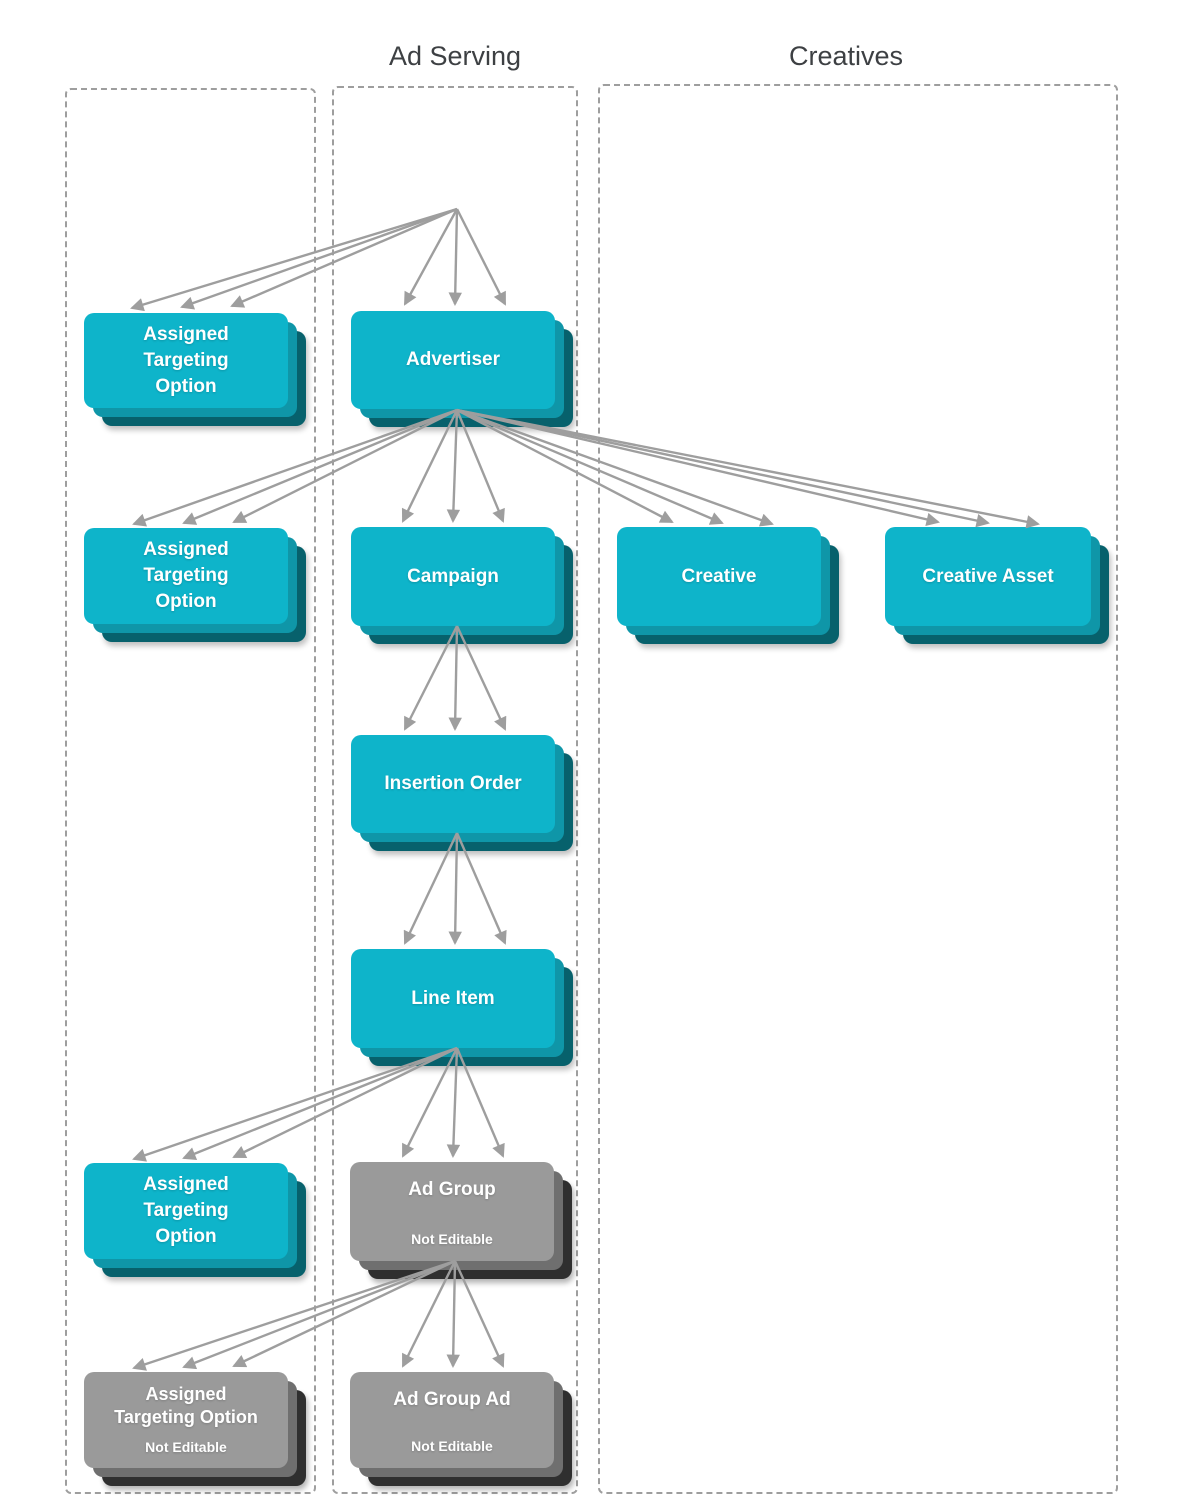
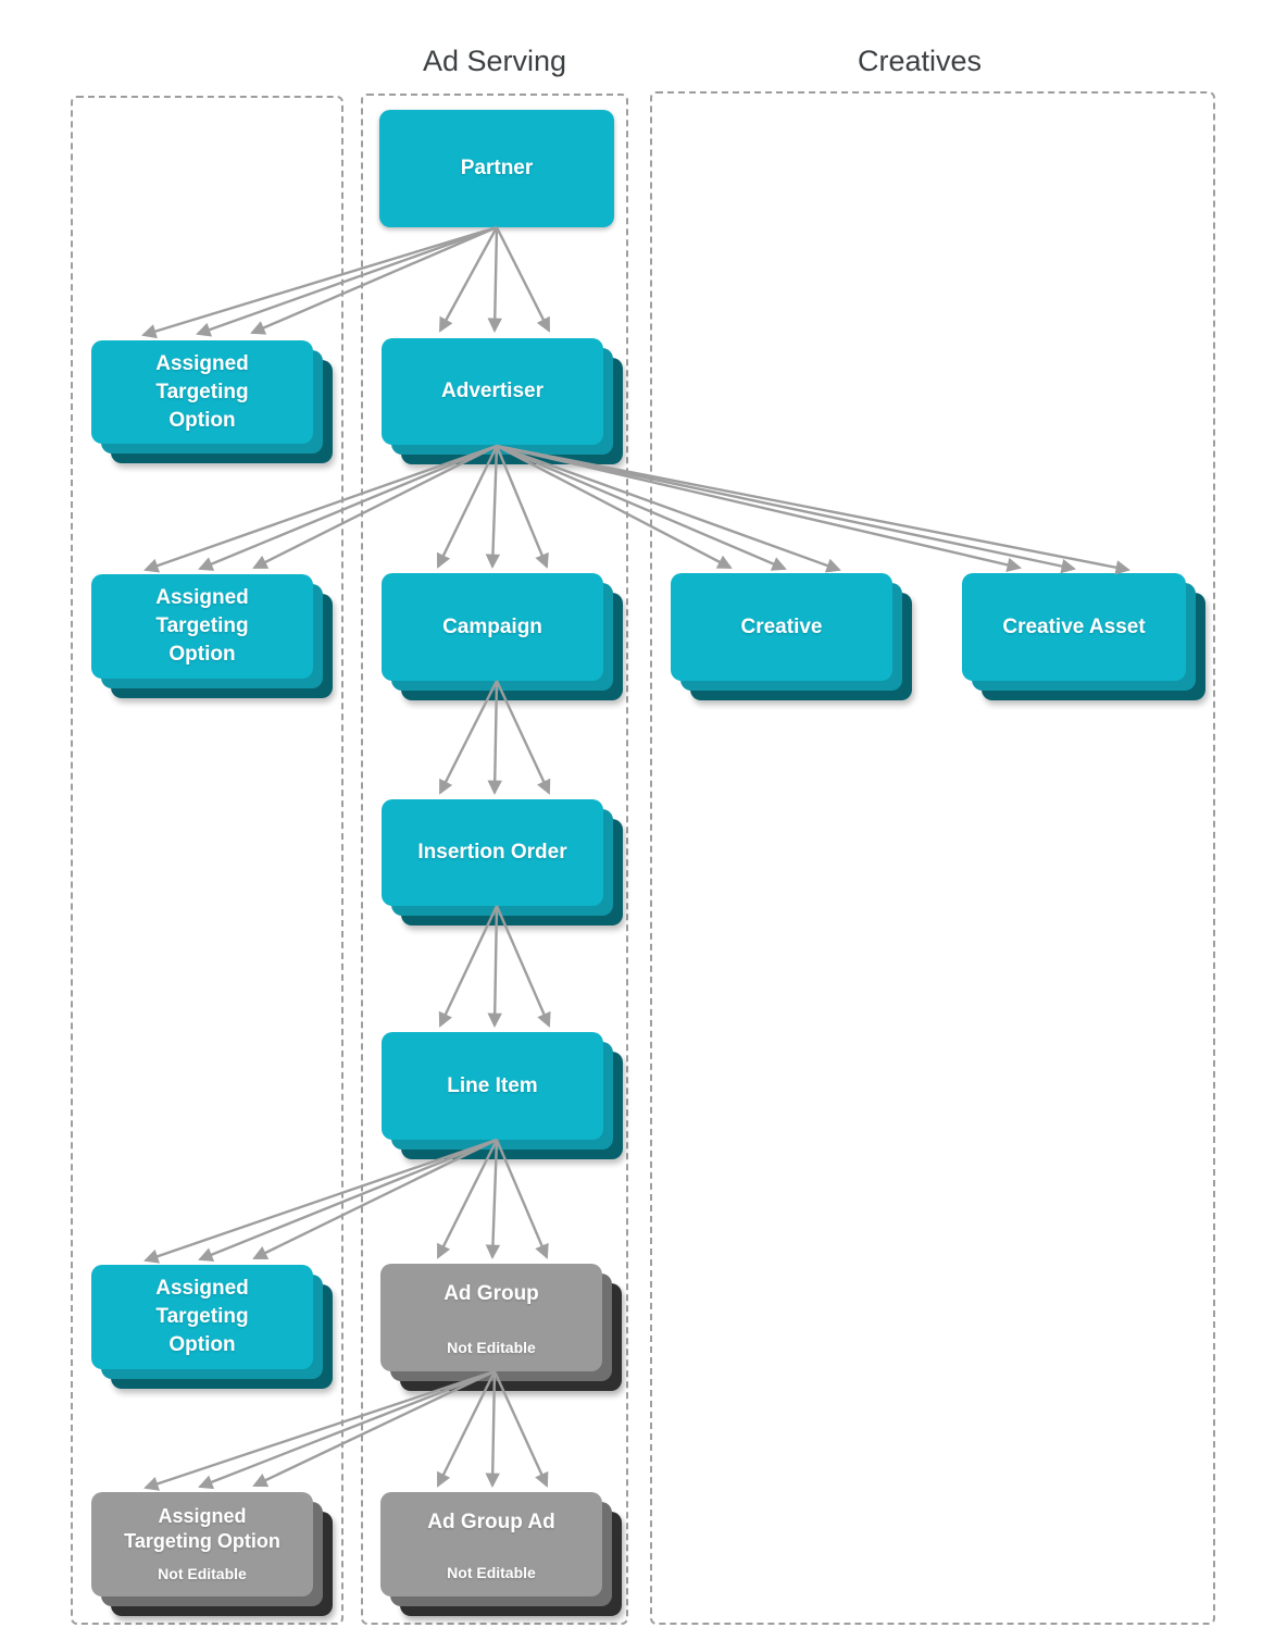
  Ad Serving
  Creatives
+ Partner
  Assigned Targeting Option
  Advertiser
  Assigned Targeting Option
  Campaign
  Creative
  Creative Asset
  Insertion Order
  Line Item
  Assigned Targeting Option
  Ad Group
  Not Editable
  Assigned Targeting Option
  Not Editable
  Ad Group Ad
  Not Editable
